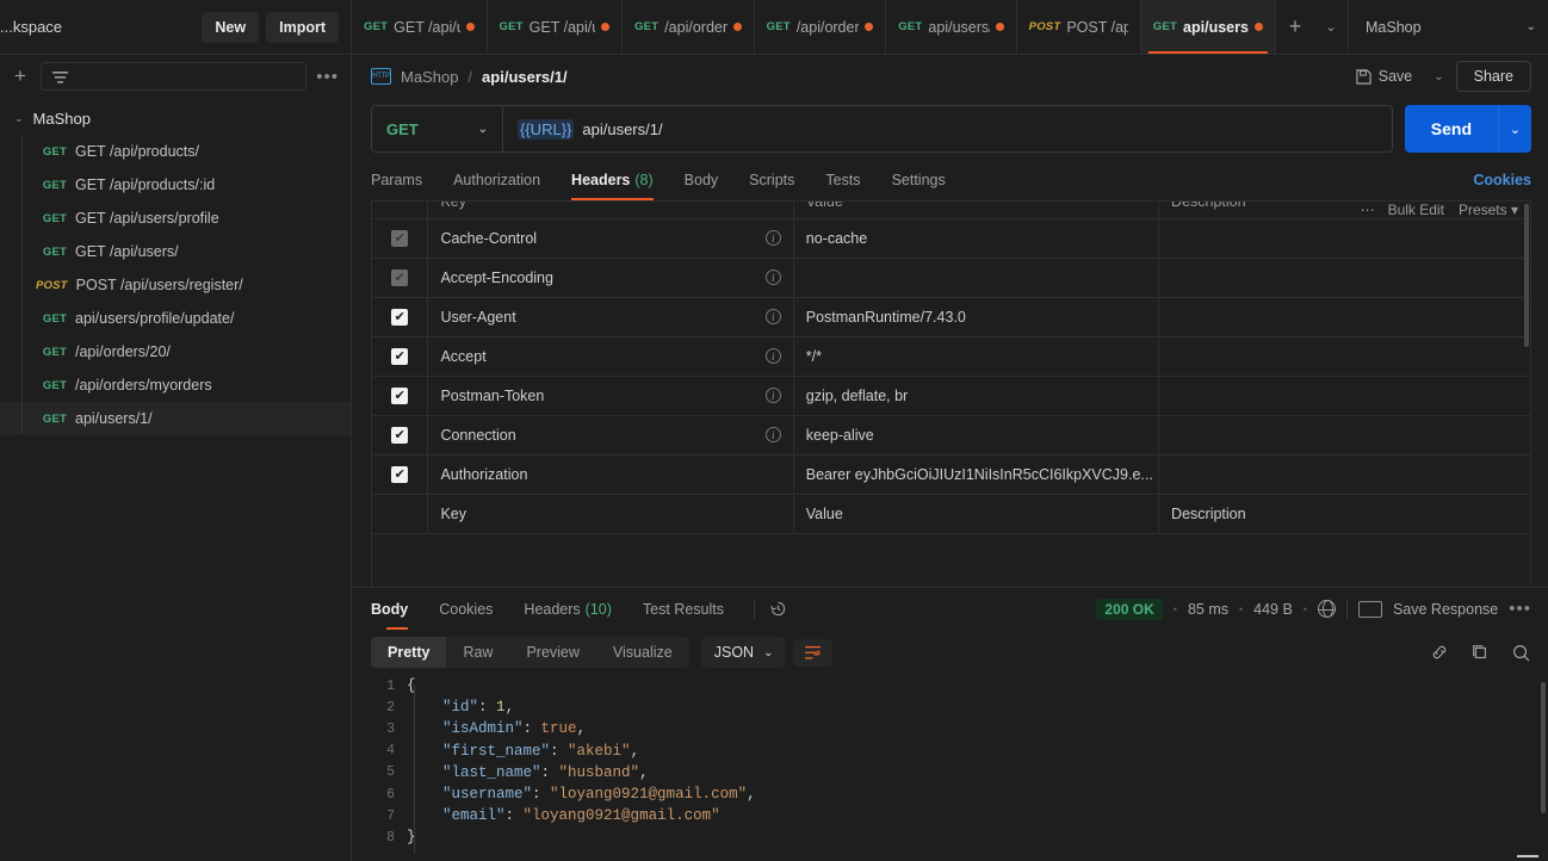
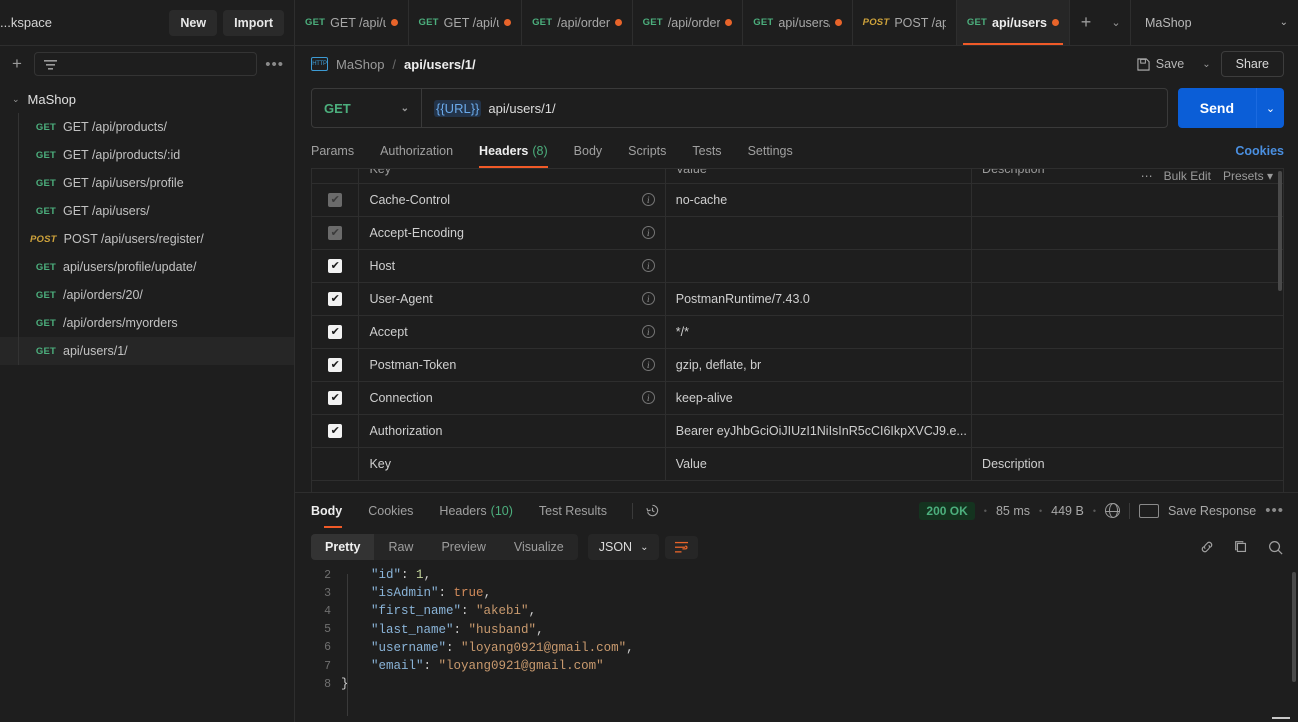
  ...kspace
  New
  Import
  GET
  GET /api/
  GET
  GET /api/
  GET
  /api/order
  GET
  /api/order
  GET
  api/users
  POST
  POST /ap
  GET
  api/users
  +
  ⌄
  MaShop
  ⌄
  +
  •••
  ⌄
  MaShop
  GET
  GET /api/products/
  GET
  GET /api/products/:id
  GET
  GET /api/users/profile
  GET
  GET /api/users/
  POST
  POST /api/users/register/
  GET
  api/users/profile/update/
  GET
  /api/orders/20/
  GET
  /api/orders/myorders
  GET
  api/users/1/
  MaShop
  /
  api/users/1/
  Save
  ⌄
  Share
  GET
  ⌄
  {{URL}}
  api/users/1/
  Send
  ⌄
  Params
  Authorization
  Headers
  (8)
  Body
  Scripts
  Tests
  Settings
  Cookies
  ⋯
  Bulk Edit
  Presets ▾
  	Key	Value	Description
  ✔	Cache-Control i	no-cache
  ✔	Accept-Encoding i
+ ✔	Host i
  ✔	User-Agent i	PostmanRuntime/7.43.0
  ✔	Accept i	*/*
  ✔	Postman-Token i	gzip, deflate, br
  ✔	Connection i	keep-alive
  ✔	Authorization	Bearer eyJhbGciOiJIUzI1NiIsInR5cCI6IkpXVCJ9.e...
  	Key	Value	Description
  Body
  Cookies
  Headers
  (10)
  Test Results
  200 OK
  •
  85 ms
  •
  449 B
  •
  Save Response
  •••
  Pretty
  Raw
  Preview
  Visualize
  JSON
  ⌄
- 1
- {
  2
  "id": 1,
  3
  "isAdmin": true,
  4
  "first_name": "akebi",
  5
  "last_name": "husband",
  6
  "username": "loyang0921@gmail.com",
  7
  "email": "loyang0921@gmail.com"
  8
  }
